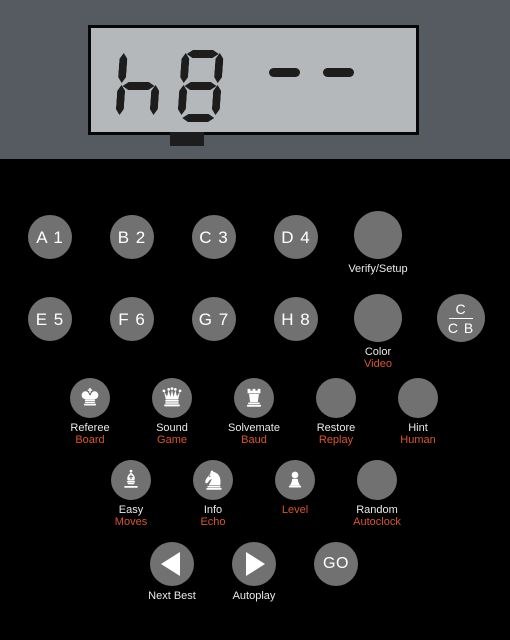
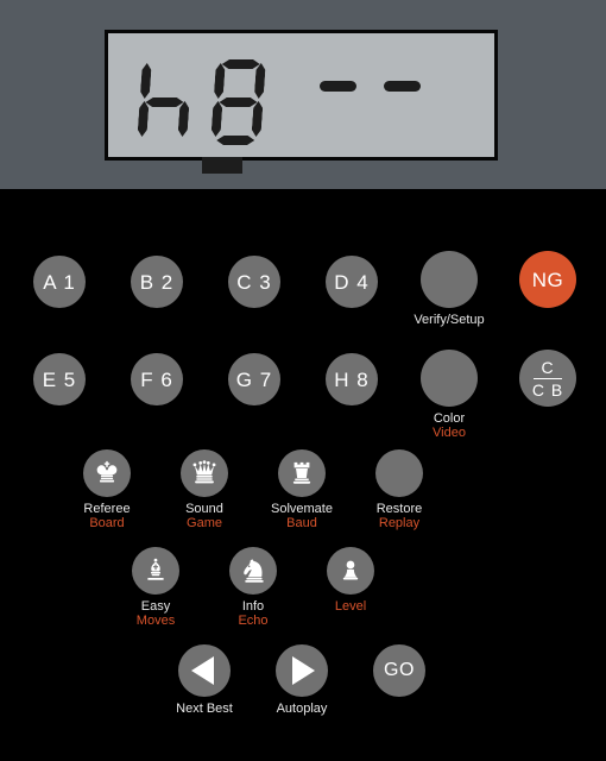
  A 1
  B 2
  C 3
  D 4
  Verify/Setup
+ NG
  E 5
  F 6
  G 7
  H 8
  Color
  Video
  C
  C B
  Referee
  Board
  Sound
  Game
  Solvemate
  Baud
  Restore
  Replay
- Hint
- Human
  Easy
  Moves
  Info
  Echo
  Level
- Random
- Autoclock
  Next Best
  Autoplay
  GO
